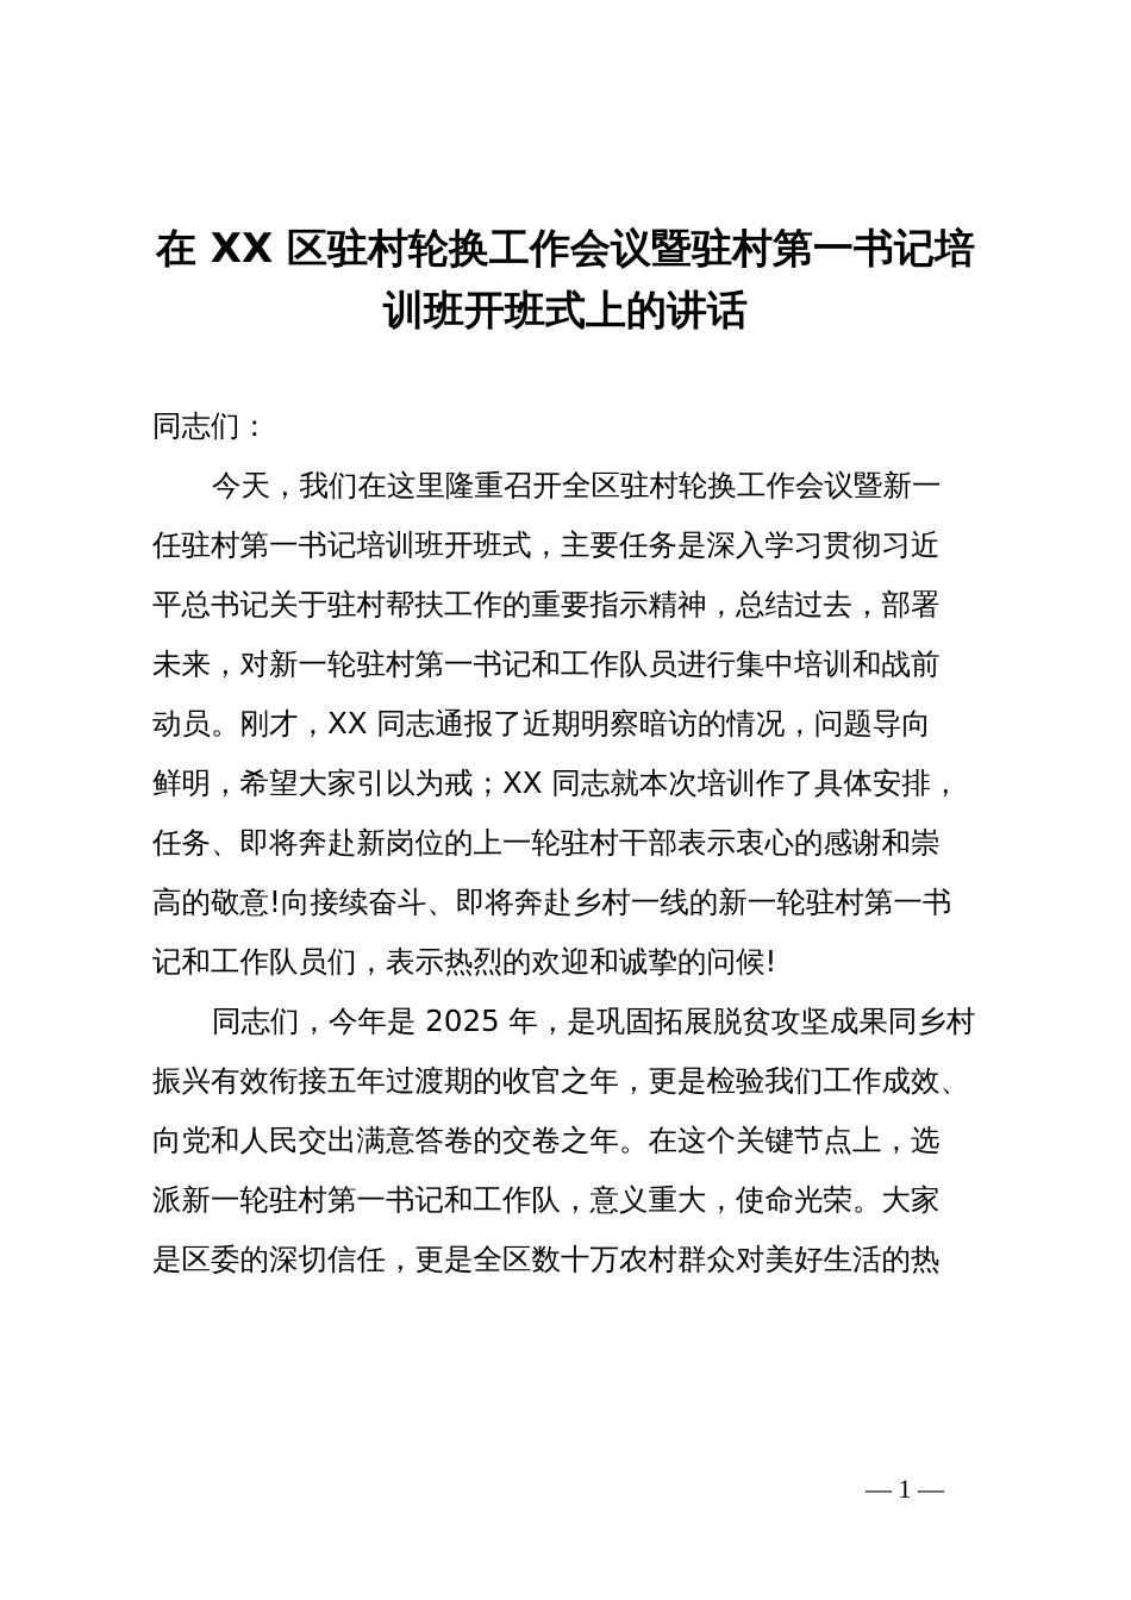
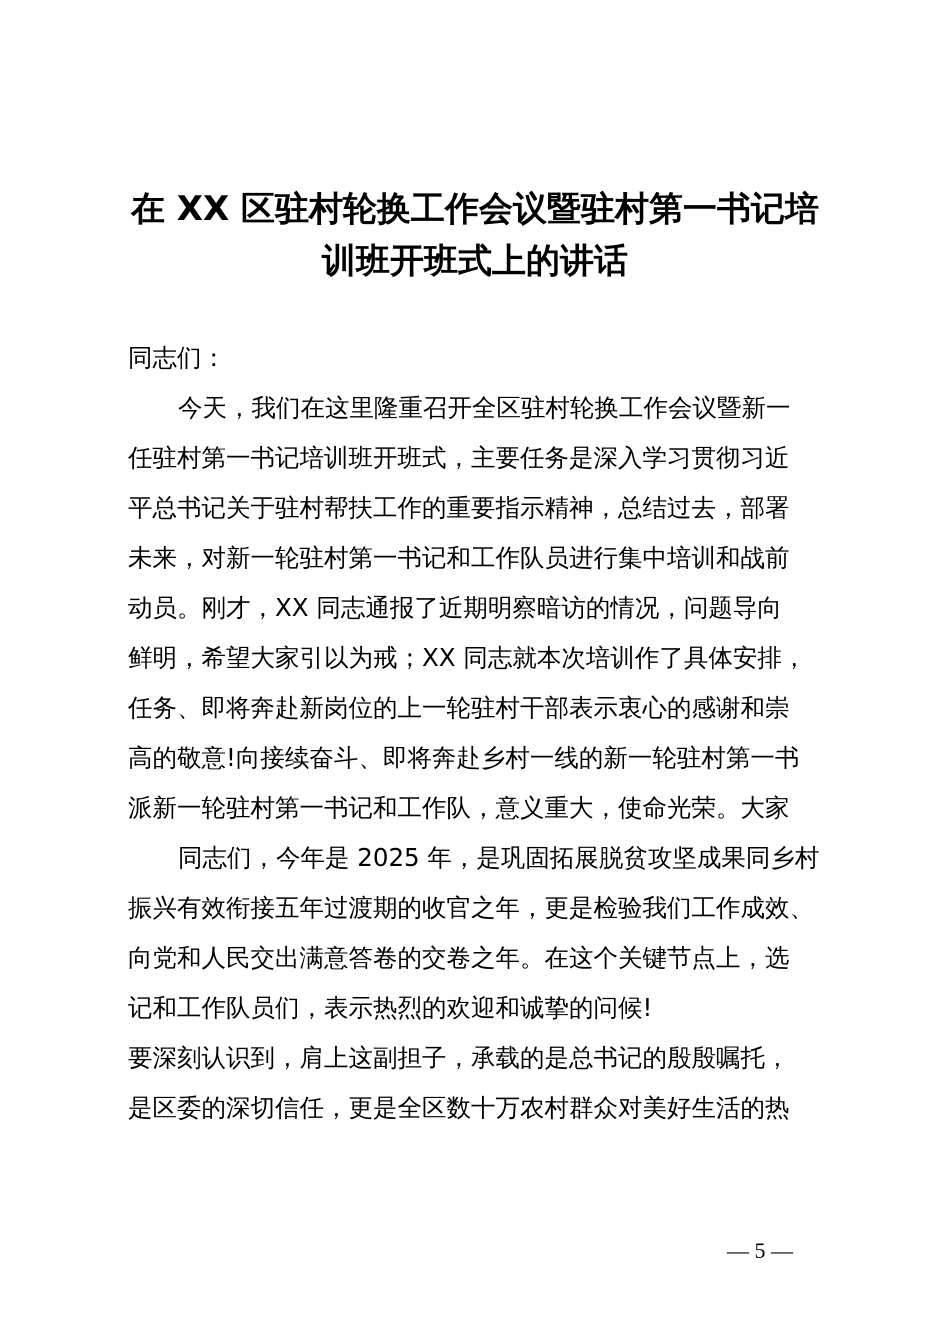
  在 XX 区驻村轮换工作会议暨驻村第一书记培
  训班开班式上的讲话
  同志们：
  今天，我们在这里隆重召开全区驻村轮换工作会议暨新一
  任驻村第一书记培训班开班式，主要任务是深入学习贯彻习近
  平总书记关于驻村帮扶工作的重要指示精神，总结过去，部署
  未来，对新一轮驻村第一书记和工作队员进行集中培训和战前
  动员。刚才，XX 同志通报了近期明察暗访的情况，问题导向
  鲜明，希望大家引以为戒；XX 同志就本次培训作了具体安排，
  任务、即将奔赴新岗位的上一轮驻村干部表示衷心的感谢和崇
  高的敬意!向接续奋斗、即将奔赴乡村一线的新一轮驻村第一书
- 记和工作队员们，表示热烈的欢迎和诚挚的问候!
+ 派新一轮驻村第一书记和工作队，意义重大，使命光荣。大家
  同志们，今年是 2025 年，是巩固拓展脱贫攻坚成果同乡村
  振兴有效衔接五年过渡期的收官之年，更是检验我们工作成效、
  向党和人民交出满意答卷的交卷之年。在这个关键节点上，选
- 派新一轮驻村第一书记和工作队，意义重大，使命光荣。大家
+ 记和工作队员们，表示热烈的欢迎和诚挚的问候!
+ 要深刻认识到，肩上这副担子，承载的是总书记的殷殷嘱托，
  是区委的深切信任，更是全区数十万农村群众对美好生活的热
- — 1 —
+ — 5 —
